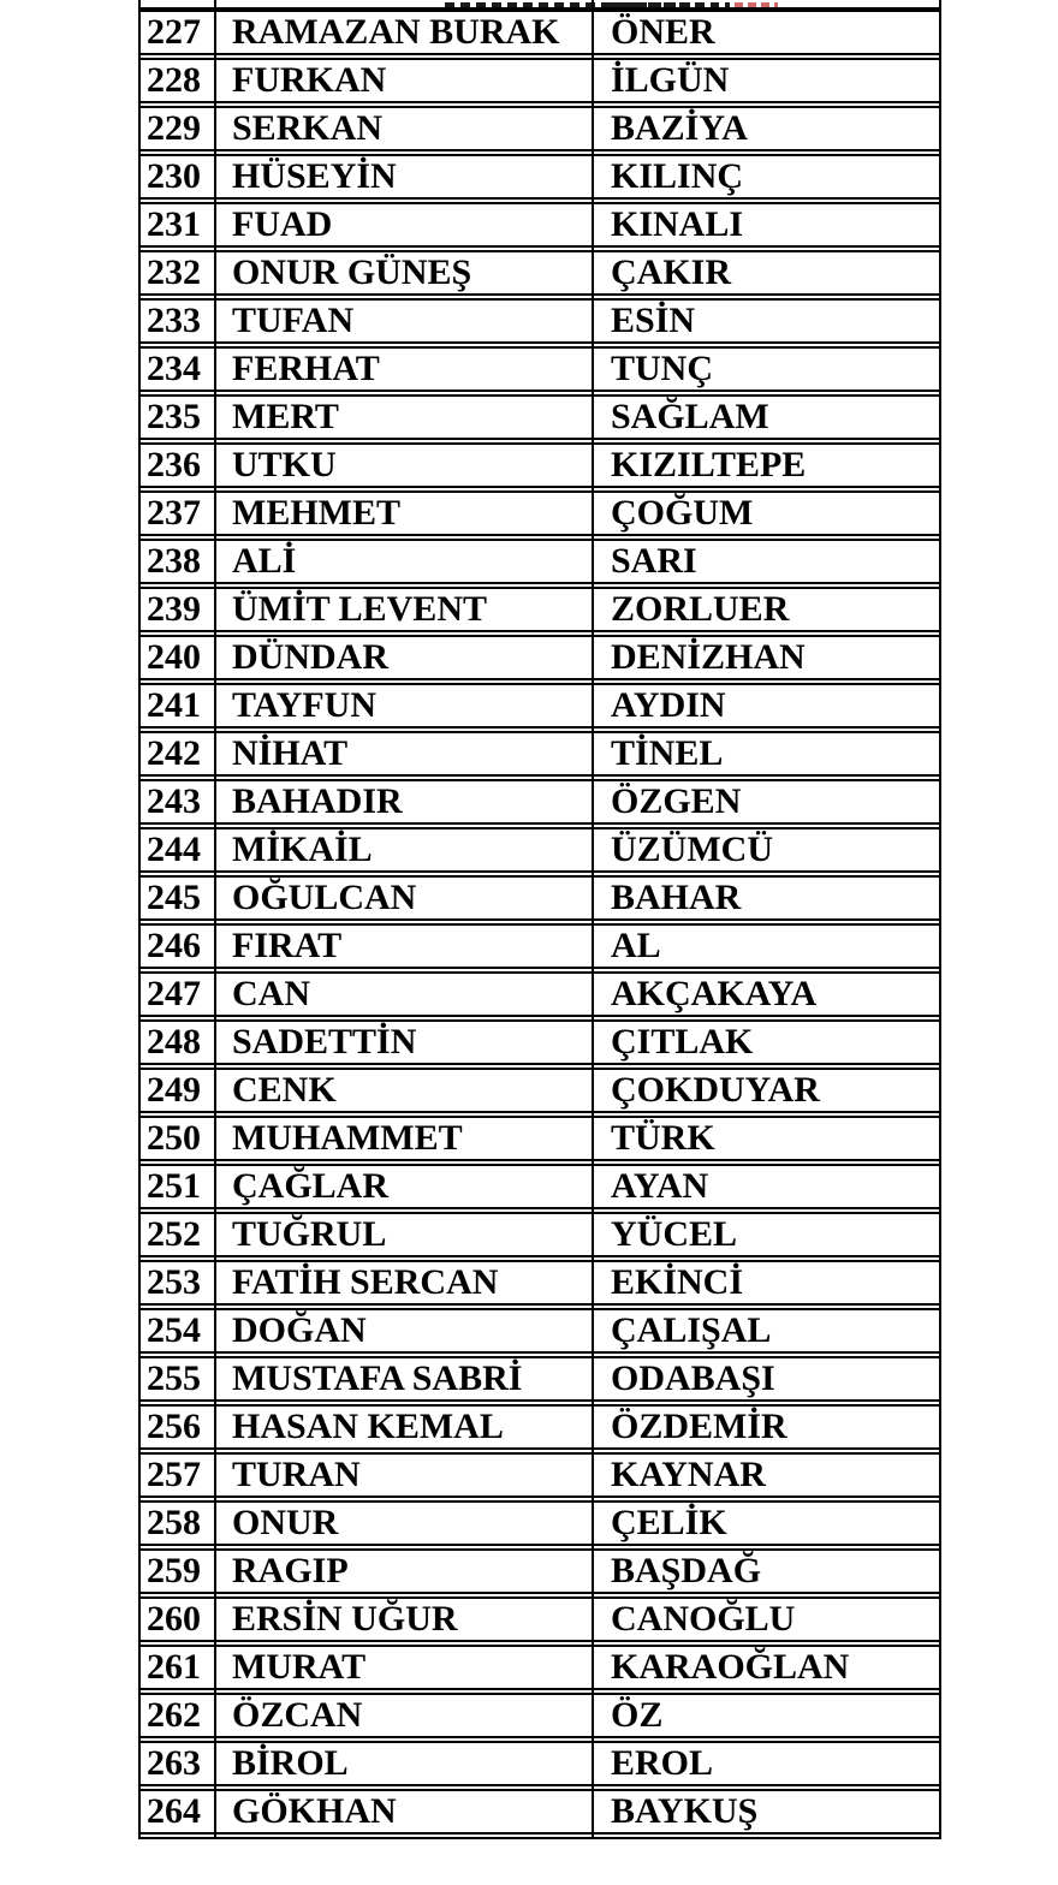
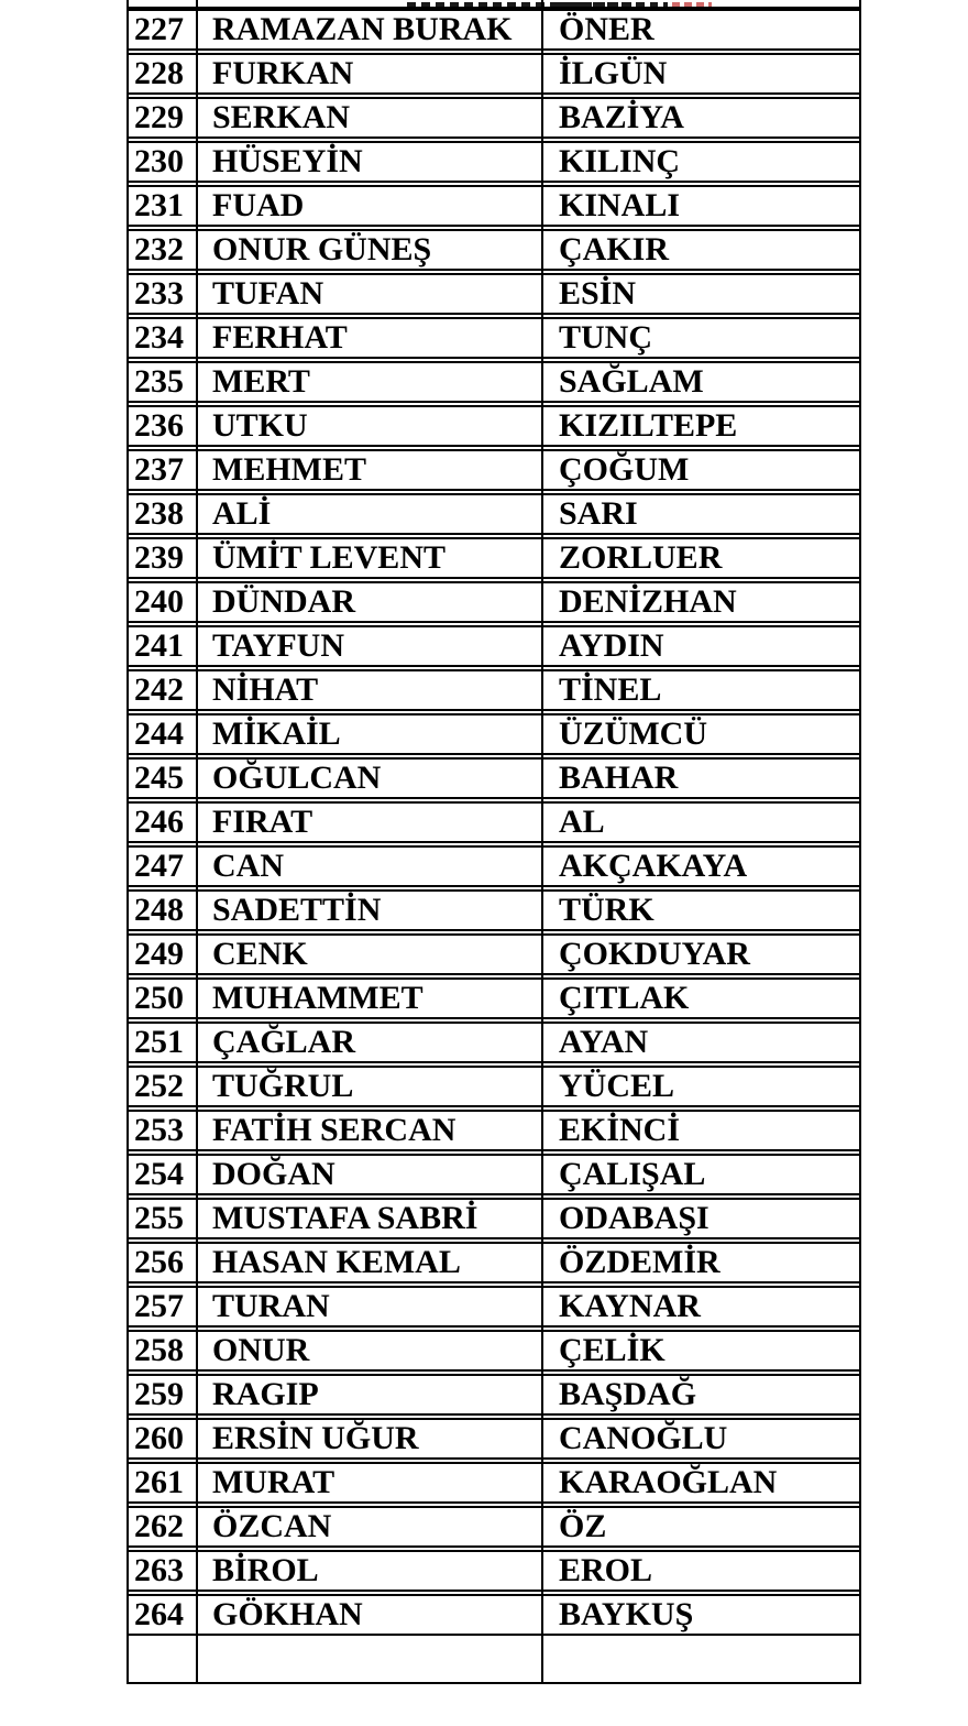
  227
  RAMAZAN BURAK
  ÖNER
  228
  FURKAN
  İLGÜN
  229
  SERKAN
  BAZİYA
  230
  HÜSEYİN
  KILINÇ
  231
  FUAD
  KINALI
  232
  ONUR GÜNEŞ
  ÇAKIR
  233
  TUFAN
  ESİN
  234
  FERHAT
  TUNÇ
  235
  MERT
  SAĞLAM
  236
  UTKU
  KIZILTEPE
  237
  MEHMET
  ÇOĞUM
  238
  ALİ
  SARI
  239
  ÜMİT LEVENT
  ZORLUER
  240
  DÜNDAR
  DENİZHAN
  241
  TAYFUN
  AYDIN
  242
  NİHAT
  TİNEL
- 243
- BAHADIR
- ÖZGEN
  244
  MİKAİL
  ÜZÜMCÜ
  245
  OĞULCAN
  BAHAR
  246
  FIRAT
  AL
  247
  CAN
  AKÇAKAYA
  248
  SADETTİN
- ÇITLAK
+ TÜRK
  249
  CENK
  ÇOKDUYAR
  250
  MUHAMMET
- TÜRK
+ ÇITLAK
  251
  ÇAĞLAR
  AYAN
  252
  TUĞRUL
  YÜCEL
  253
  FATİH SERCAN
  EKİNCİ
  254
  DOĞAN
  ÇALIŞAL
  255
  MUSTAFA SABRİ
  ODABAŞI
  256
  HASAN KEMAL
  ÖZDEMİR
  257
  TURAN
  KAYNAR
  258
  ONUR
  ÇELİK
  259
  RAGIP
  BAŞDAĞ
  260
  ERSİN UĞUR
  CANOĞLU
  261
  MURAT
  KARAOĞLAN
  262
  ÖZCAN
  ÖZ
  263
  BİROL
  EROL
  264
  GÖKHAN
  BAYKUŞ
